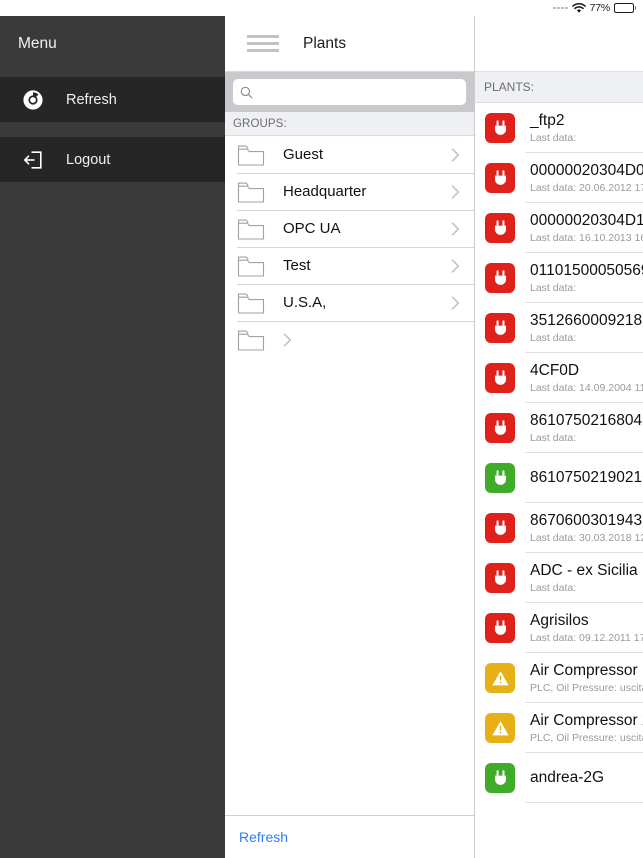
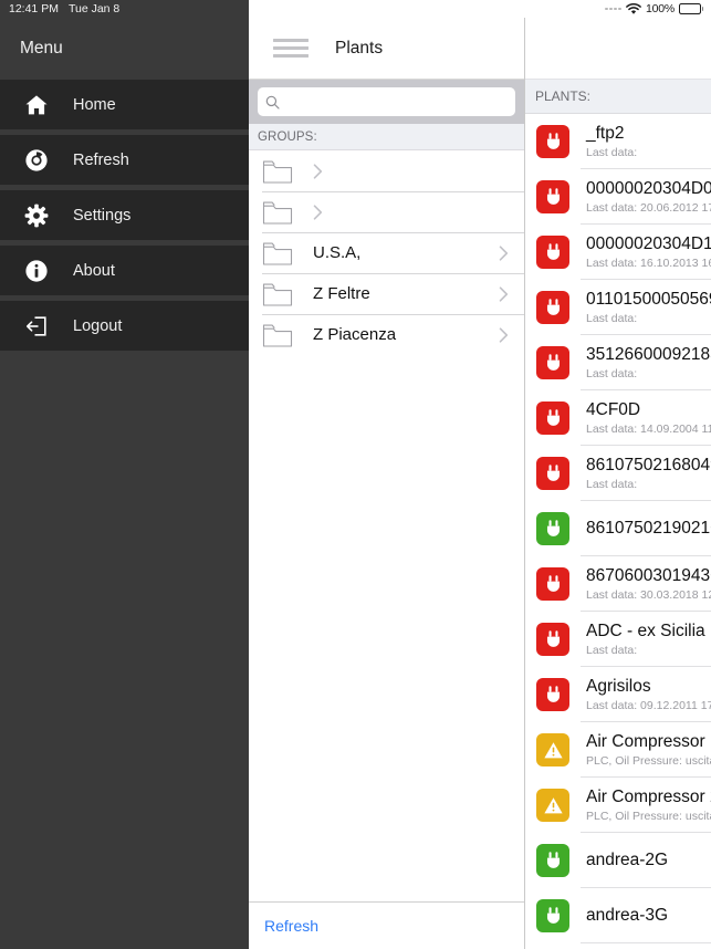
+ 12:41 PM
+ Tue Jan 8
- 77%
+ 100%
  Menu
+ Home
  Refresh
+ Settings
+ About
  Logout
  Plants
  GROUPS:
- Guest
- Headquarter
- OPC UA
- Test
  U.S.A,
+ Z Feltre
+ Z Piacenza
  Refresh
  PLANTS:
  _ftp2
  Last data:
  00000020304D0
  Last data: 20.06.2012 1
  00000020304D1
  Last data: 16.10.2013 1
  0110150005056
  Last data:
  3512660009218
  Last data:
  4CF0D
  Last data: 14.09.2004 11
  8610750216804
  Last data:
  8610750219021
  8670600301943
  Last data: 30.03.2018 1
  ADC - ex Sicilia
  Last data:
  Agrisilos
  Last data: 09.12.2011 17
  Air Compressor
  PLC, Oil Pressure: uscit
  Air Compressor
  PLC, Oil Pressure: uscit
  andrea-2G
+ andrea-3G
